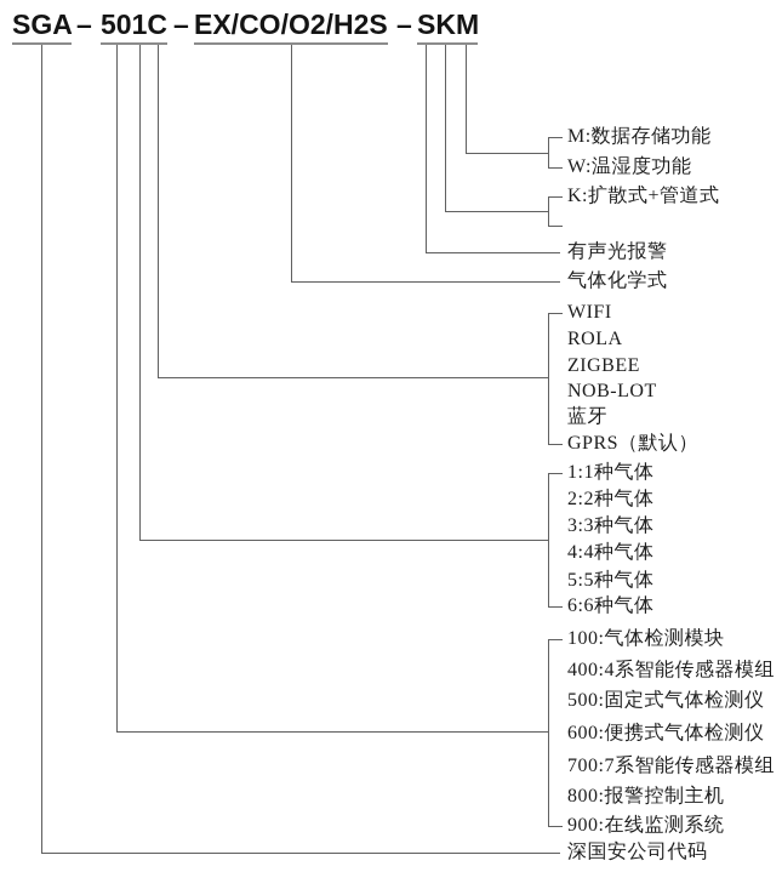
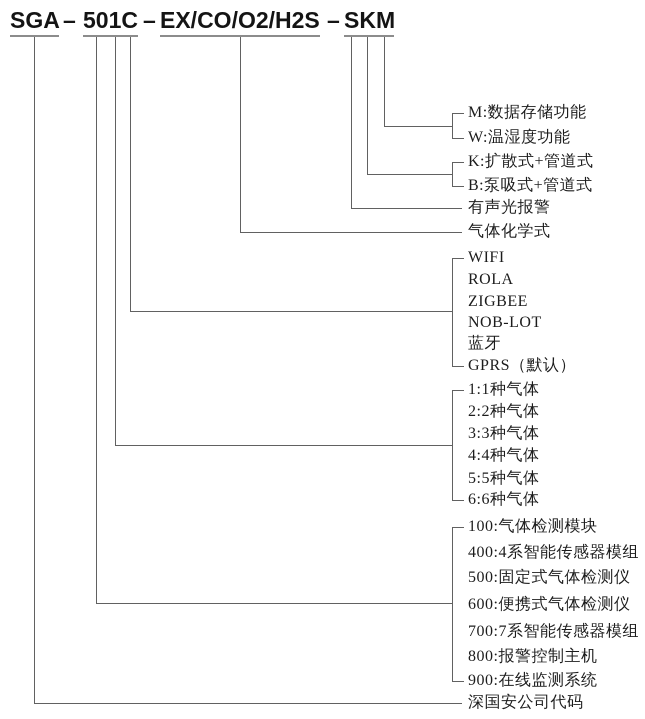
  SGA
  –
  501C
  –
  EX/CO/O2/H2S
  –
  SKM
  M:数据存储功能
  W:温湿度功能
  K:扩散式+管道式
+ B:泵吸式+管道式
  有声光报警
  气体化学式
  WIFI
  ROLA
  ZIGBEE
  NOB-LOT
  蓝牙
  GPRS（默认）
  1:1种气体
  2:2种气体
  3:3种气体
  4:4种气体
  5:5种气体
  6:6种气体
  100:气体检测模块
  400:4系智能传感器模组
  500:固定式气体检测仪
  600:便携式气体检测仪
  700:7系智能传感器模组
  800:报警控制主机
  900:在线监测系统
  深国安公司代码
